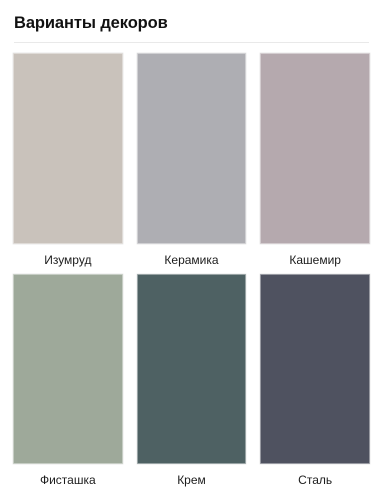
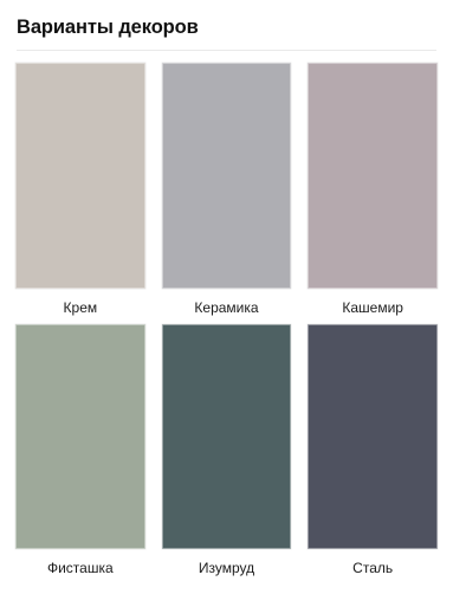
  Варианты декоров
- Изумруд
+ Крем
  Керамика
  Кашемир
  Фисташка
- Крем
+ Изумруд
  Сталь
